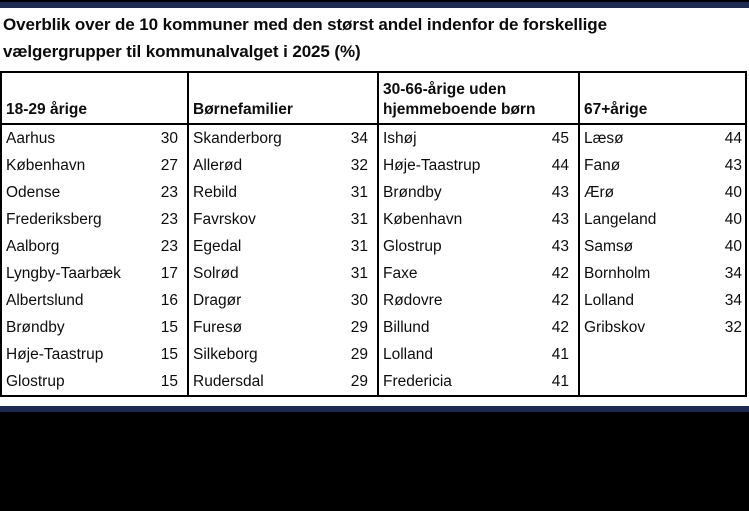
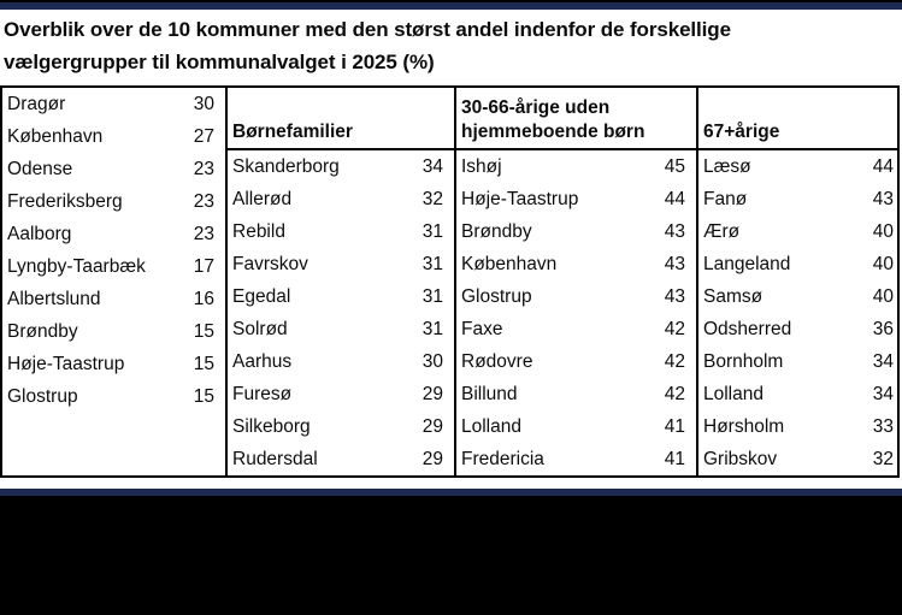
  Overblik over de 10 kommuner med den størst andel indenfor de forskellige
  vælgergrupper til kommunalvalget i 2025 (%)
- 18-29 årige
- Aarhus
+ Dragør
  30
  København
  27
  Odense
  23
  Frederiksberg
  23
  Aalborg
  23
  Lyngby-Taarbæk
  17
  Albertslund
  16
  Brøndby
  15
  Høje-Taastrup
  15
  Glostrup
  15
  Børnefamilier
  Skanderborg
  34
  Allerød
  32
  Rebild
  31
  Favrskov
  31
  Egedal
  31
  Solrød
  31
- Dragør
+ Aarhus
  30
  Furesø
  29
  Silkeborg
  29
  Rudersdal
  29
  30-66-årige uden hjemmeboende børn
  Ishøj
  45
  Høje-Taastrup
  44
  Brøndby
  43
  København
  43
  Glostrup
  43
  Faxe
  42
  Rødovre
  42
  Billund
  42
  Lolland
  41
  Fredericia
  41
  67+årige
  Læsø
  44
  Fanø
  43
  Ærø
  40
  Langeland
  40
  Samsø
  40
+ Odsherred
+ 36
  Bornholm
  34
  Lolland
  34
+ Hørsholm
+ 33
  Gribskov
  32
